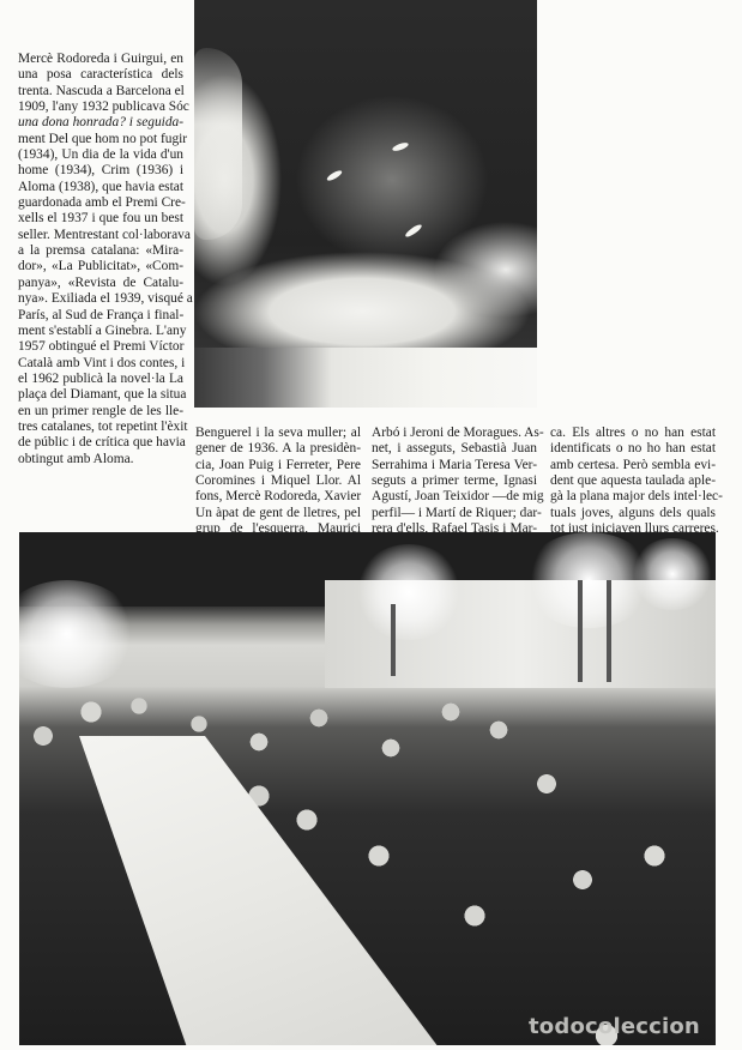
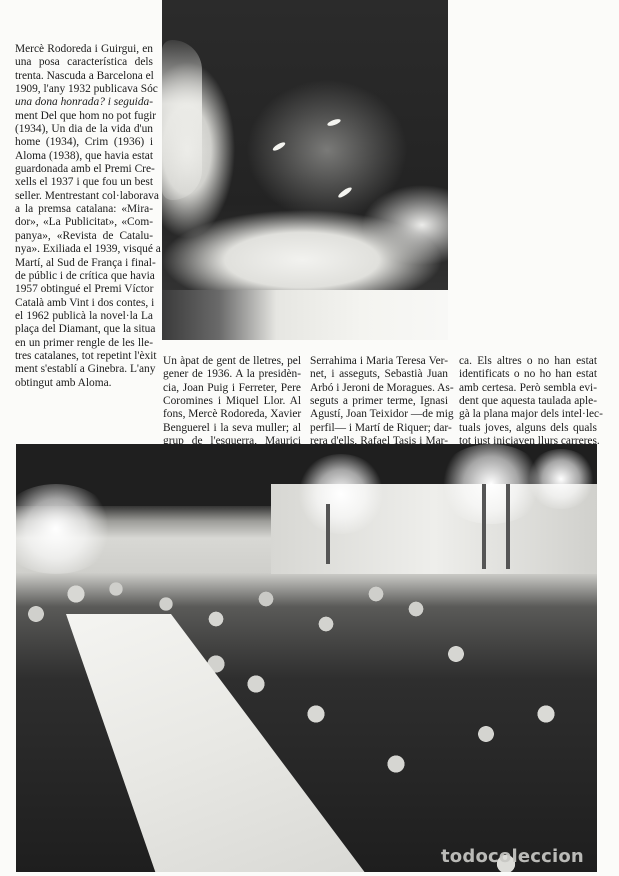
  Mercè Rodoreda i Guirgui, en
  una posa característica dels
  trenta. Nascuda a Barcelona el
  1909, l'any 1932 publicava Sóc
  una dona honrada? i seguida-
  ment Del que hom no pot fugir
  (1934), Un dia de la vida d'un
  home (1934), Crim (1936) i
  Aloma (1938), que havia estat
  guardonada amb el Premi Cre-
  xells el 1937 i que fou un best
  seller. Mentrestant col·laborava
  a la premsa catalana: «Mira-
  dor», «La Publicitat», «Com-
  panya», «Revista de Catalu-
  nya». Exiliada el 1939, visqué a
- París, al Sud de França i final-
+ Martí, al Sud de França i final-
- ment s'establí a Ginebra. L'any
+ de públic i de crítica que havia
  1957 obtingué el Premi Víctor
  Català amb Vint i dos contes, i
  el 1962 publicà la novel·la La
  plaça del Diamant, que la situa
  en un primer rengle de les lle-
  tres catalanes, tot repetint l'èxit
- de públic i de crítica que havia
+ ment s'establí a Ginebra. L'any
  obtingut amb Aloma.
- Benguerel i la seva muller; al
+ Un àpat de gent de lletres, pel
  gener de 1936. A la presidèn-
  cia, Joan Puig i Ferreter, Pere
  Coromines i Miquel Llor. Al
  fons, Mercè Rodoreda, Xavier
- Un àpat de gent de lletres, pel
+ Benguerel i la seva muller; al
  grup de l'esquerra, Maurici
- Arbó i Jeroni de Moragues. As-
+ Serrahima i Maria Teresa Ver-
  net, i asseguts, Sebastià Juan
- Serrahima i Maria Teresa Ver-
+ Arbó i Jeroni de Moragues. As-
  seguts a primer terme, Ignasi
  Agustí, Joan Teixidor —de mig
  perfil— i Martí de Riquer; dar-
  rera d'ells, Rafael Tasis i Mar-
  ca. Els altres o no han estat
  identificats o no ho han estat
  amb certesa. Però sembla evi-
  dent que aquesta taulada aple-
  gà la plana major dels intel·lec-
  tuals joves, alguns dels quals
  tot just iniciaven llurs carreres.
  todocoleccion
